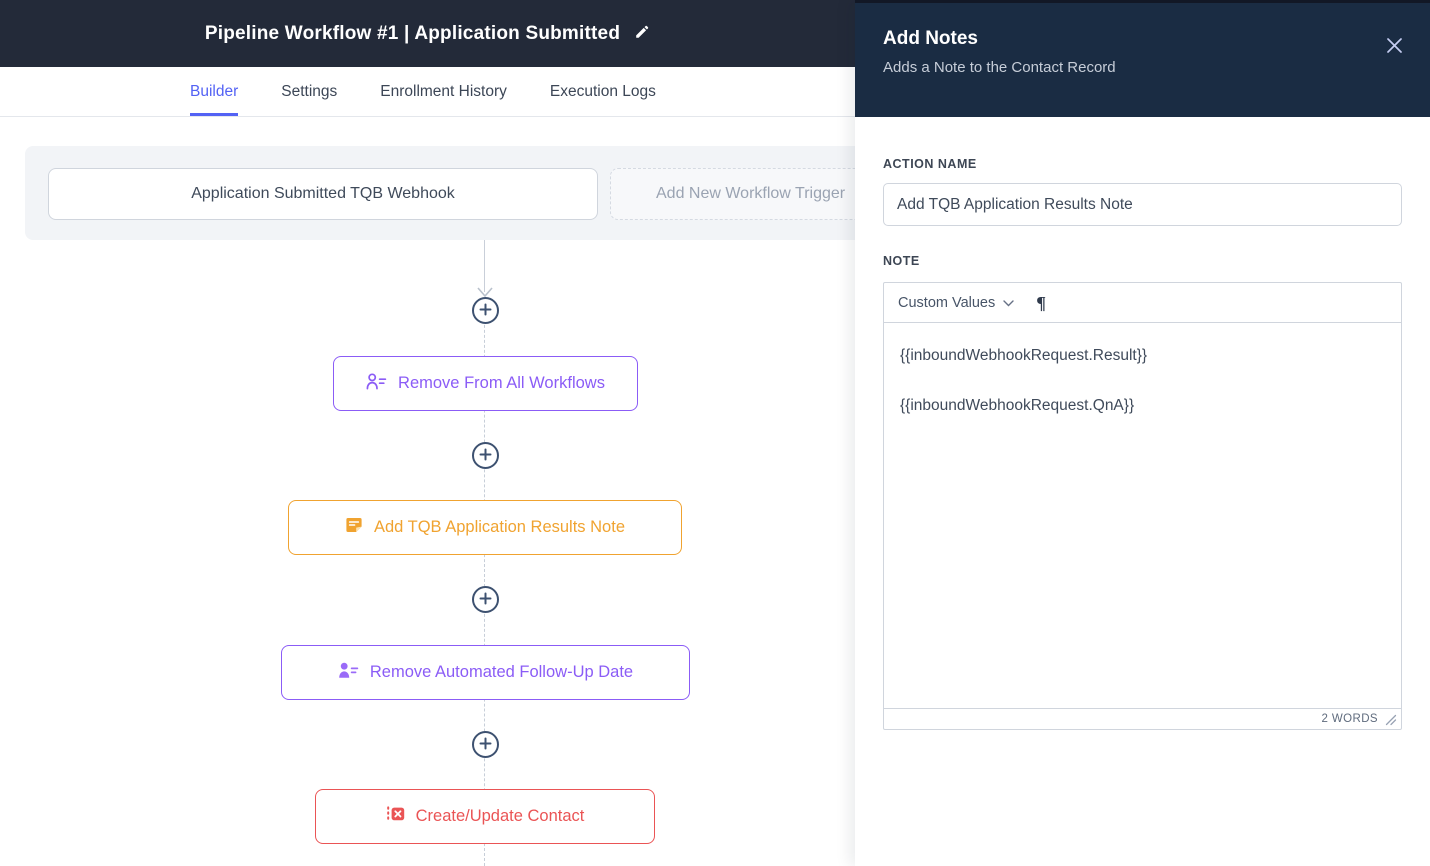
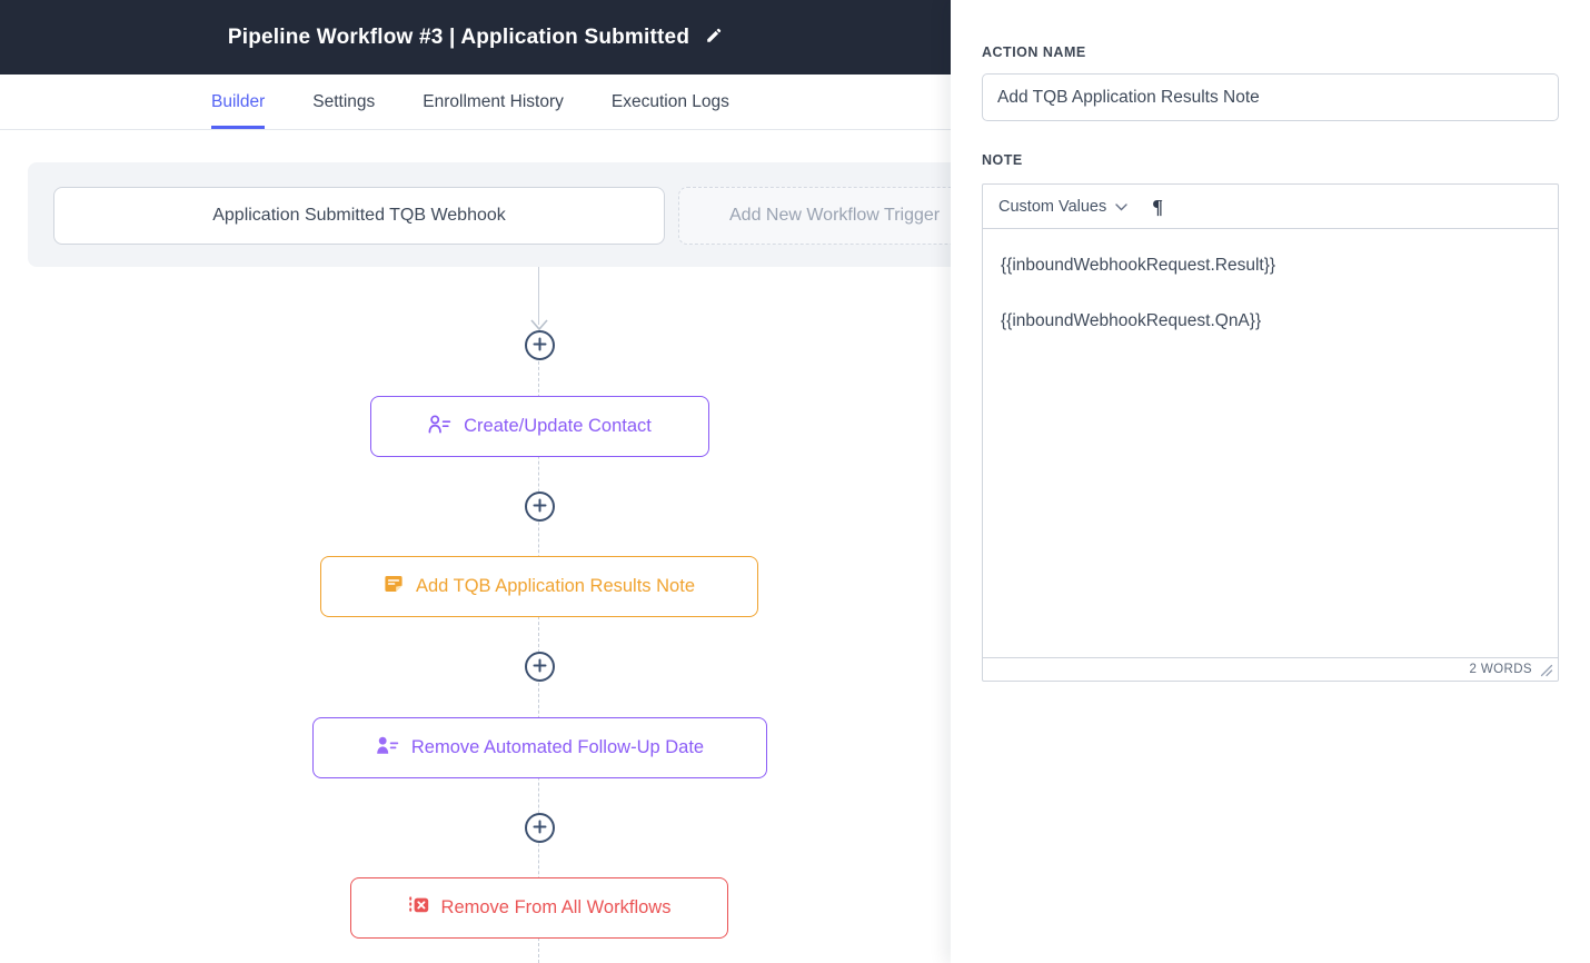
- Pipeline Workflow #1 | Application Submitted
+ Pipeline Workflow #3 | Application Submitted
  Builder
  Settings
  Enrollment History
  Execution Logs
  Application Submitted TQB Webhook
  Add New Workflow Trigger
- Remove From All Workflows
+ Create/Update Contact
  Add TQB Application Results Note
  Remove Automated Follow-Up Date
- Create/Update Contact
+ Remove From All Workflows
- Add Notes
- Adds a Note to the Contact Record
  ACTION NAME
  Add TQB Application Results Note
  NOTE
  Custom Values
  ¶
  {{inboundWebhookRequest.Result}}
  {{inboundWebhookRequest.QnA}}
  2 WORDS
